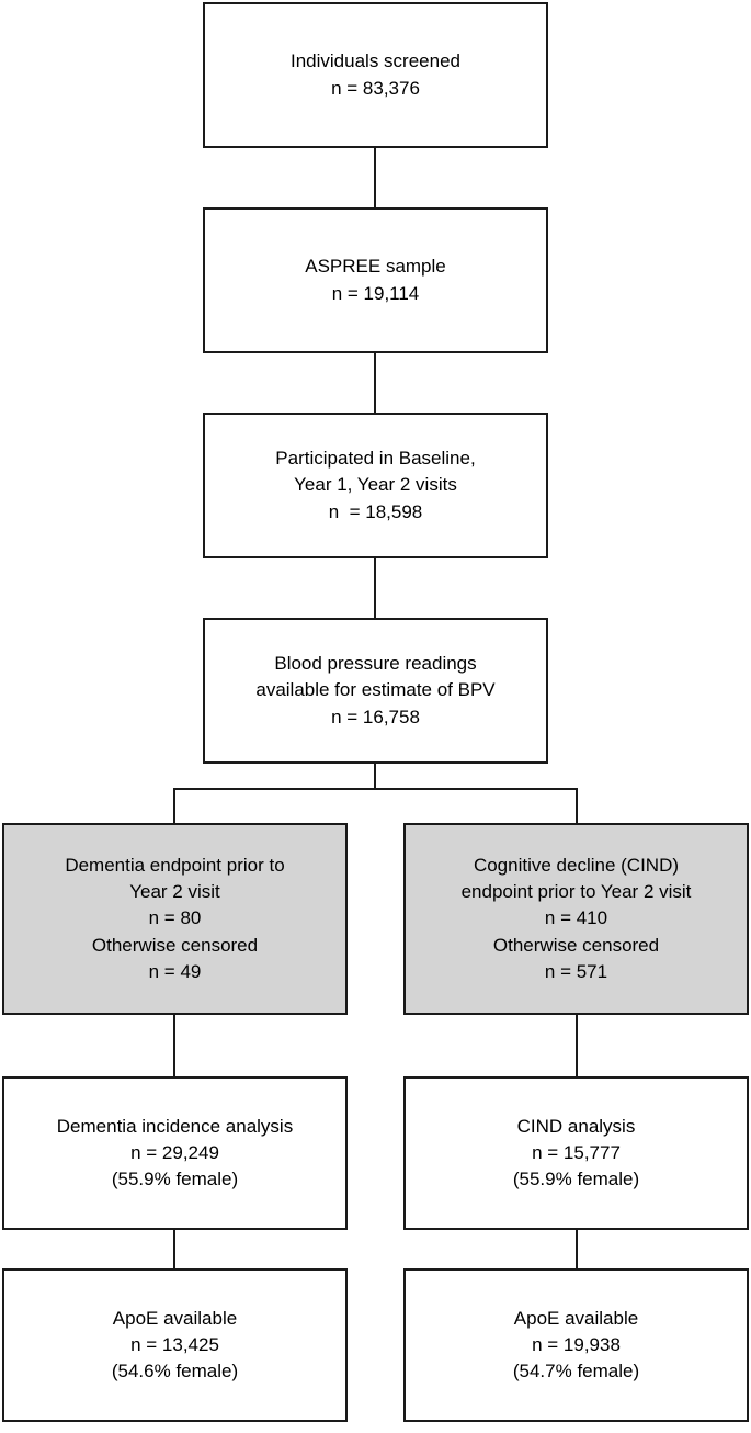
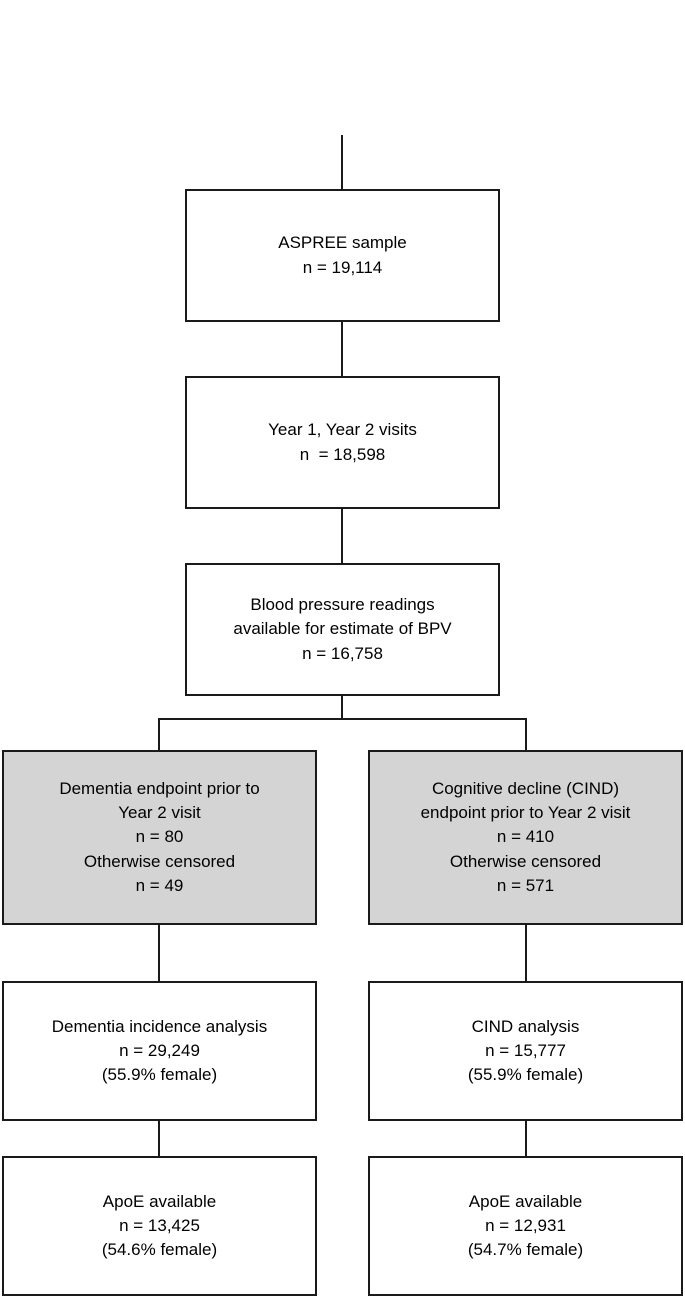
- Individuals screened
- n = 83,376
  ASPREE sample
  n = 19,114
- Participated in Baseline,
  Year 1, Year 2 visits
  n = 18,598
  Blood pressure readings
  available for estimate of BPV
  n = 16,758
  Dementia endpoint prior to
  Year 2 visit
  n = 80
  Otherwise censored
  n = 49
  Cognitive decline (CIND)
  endpoint prior to Year 2 visit
  n = 410
  Otherwise censored
  n = 571
  Dementia incidence analysis
  n = 29,249
  (55.9% female)
  CIND analysis
  n = 15,777
  (55.9% female)
  ApoE available
  n = 13,425
  (54.6% female)
  ApoE available
- n = 19,938
+ n = 12,931
  (54.7% female)
